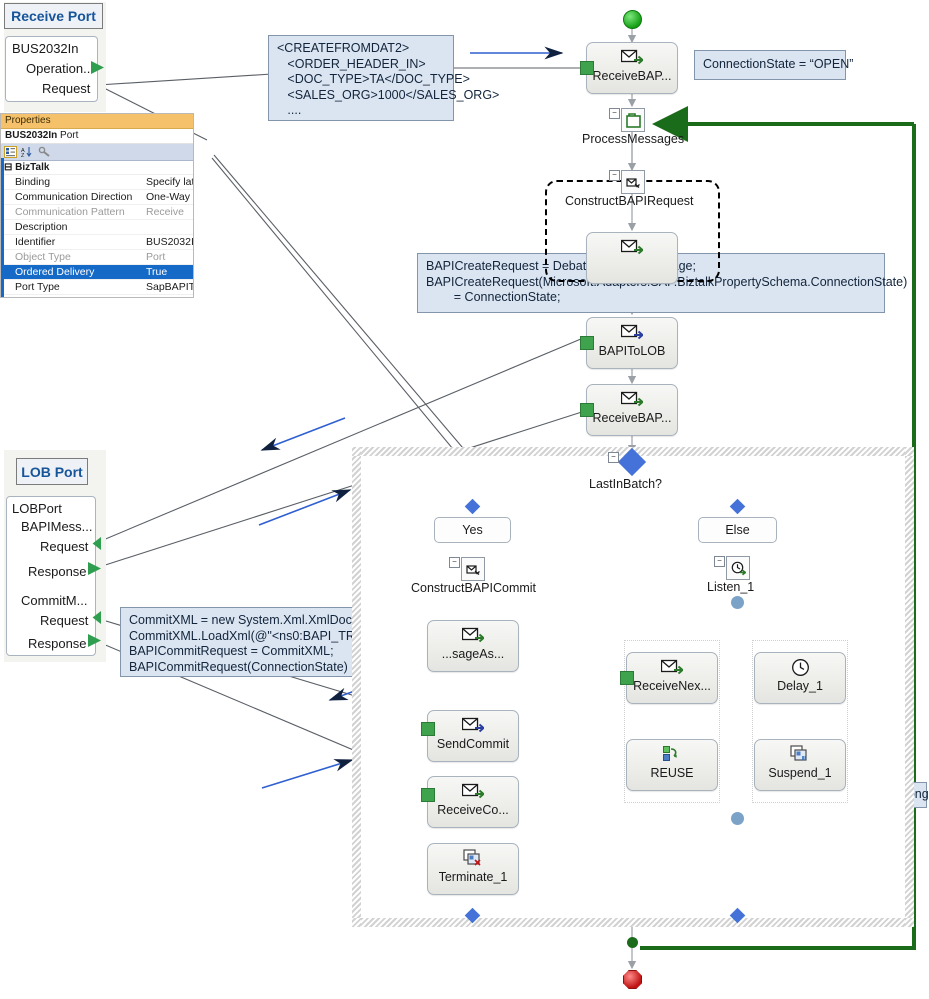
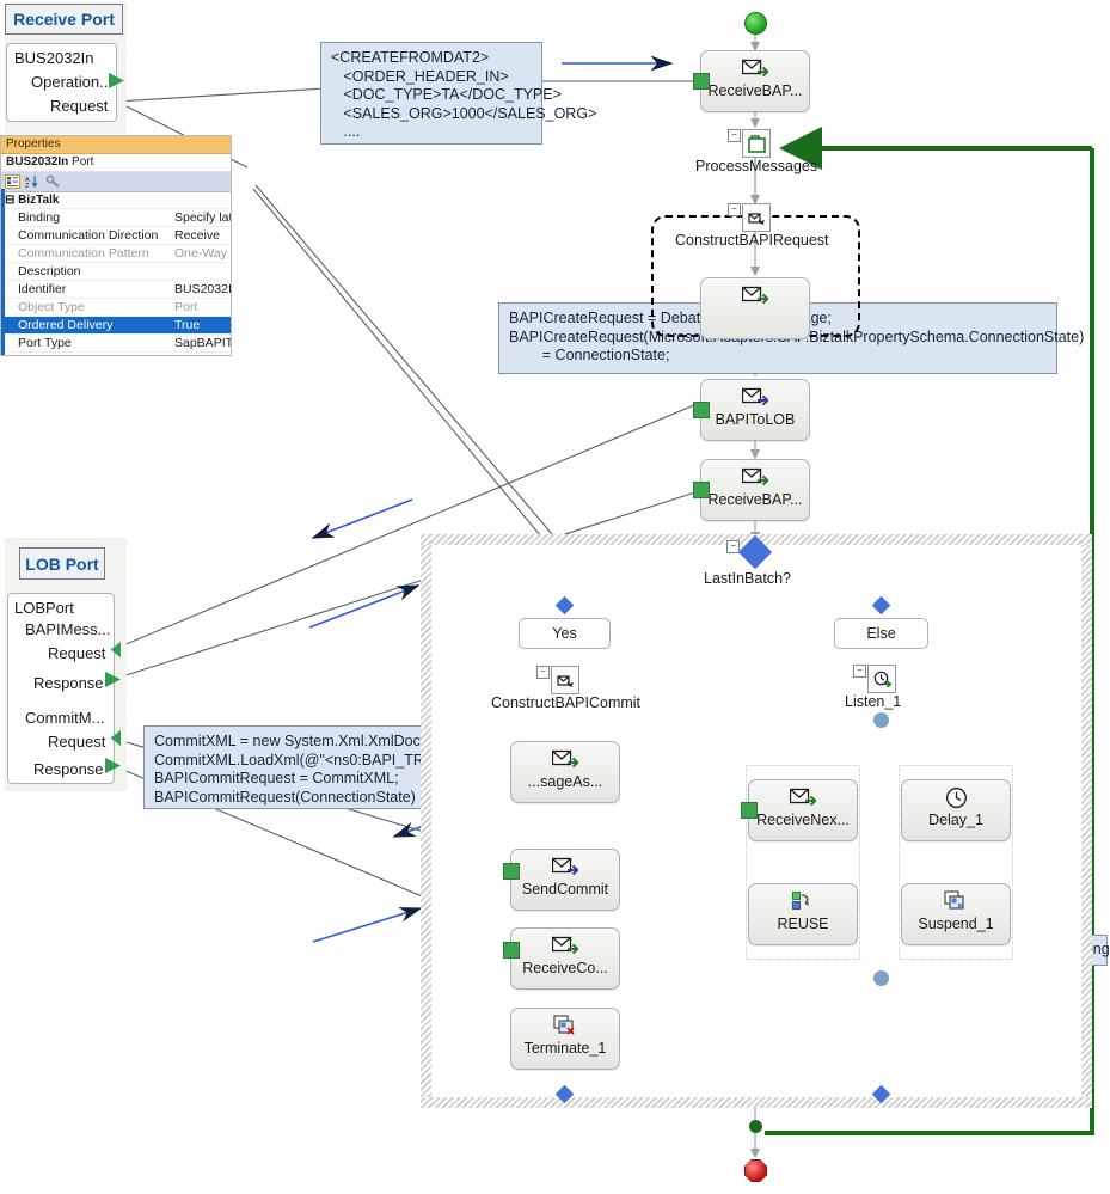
  Receive Port
  BUS2032In
  Operation..
  Request
  Properties
  BUS2032In Port
  ⊟ BizTalk
  Binding
  Specify lat
  Communication Direction
- One-Way
+ Receive
  Communication Pattern
- Receive
+ One-Way
  Description
  Identifier
  BUS2032I
  Object Type
  Port
  Ordered Delivery
  True
  Port Type
  LOB Port
  LOBPort
  BAPIMess...
  Request
  Response
  CommitM...
  Request
  Response
  <CREATEFROMDAT2>
  <ORDER_HEADER_IN>
  <DOC_TYPE>TA</DOC_TYPE>
  <SALES_ORG>1000</SALES_ORG>
  ....
- ConnectionState = “OPEN”
  BAPICreateRequest(MicrosoBiztalkPropertySchema.ConnectionState)
  = ConnectionState;
  CommitXML = new System.Xml.XmlDoc
  BAPICommitRequest = CommitXML;
  BAPICommitRequest(ConnectionState)
  ReceiveBAP...
  −
  ProcessMessages
  −
  ConstructBAPIRequest
  BAPIToLOB
  ReceiveBAP...
  −
  LastInBatch?
  Yes
  Else
  −
  ConstructBAPICommit
  ...sageAs...
  SendCommit
  ReceiveCo...
  Terminate_1
  −
  Listen_1
  ReceiveNex...
  Delay_1
  REUSE
  Suspend_1
